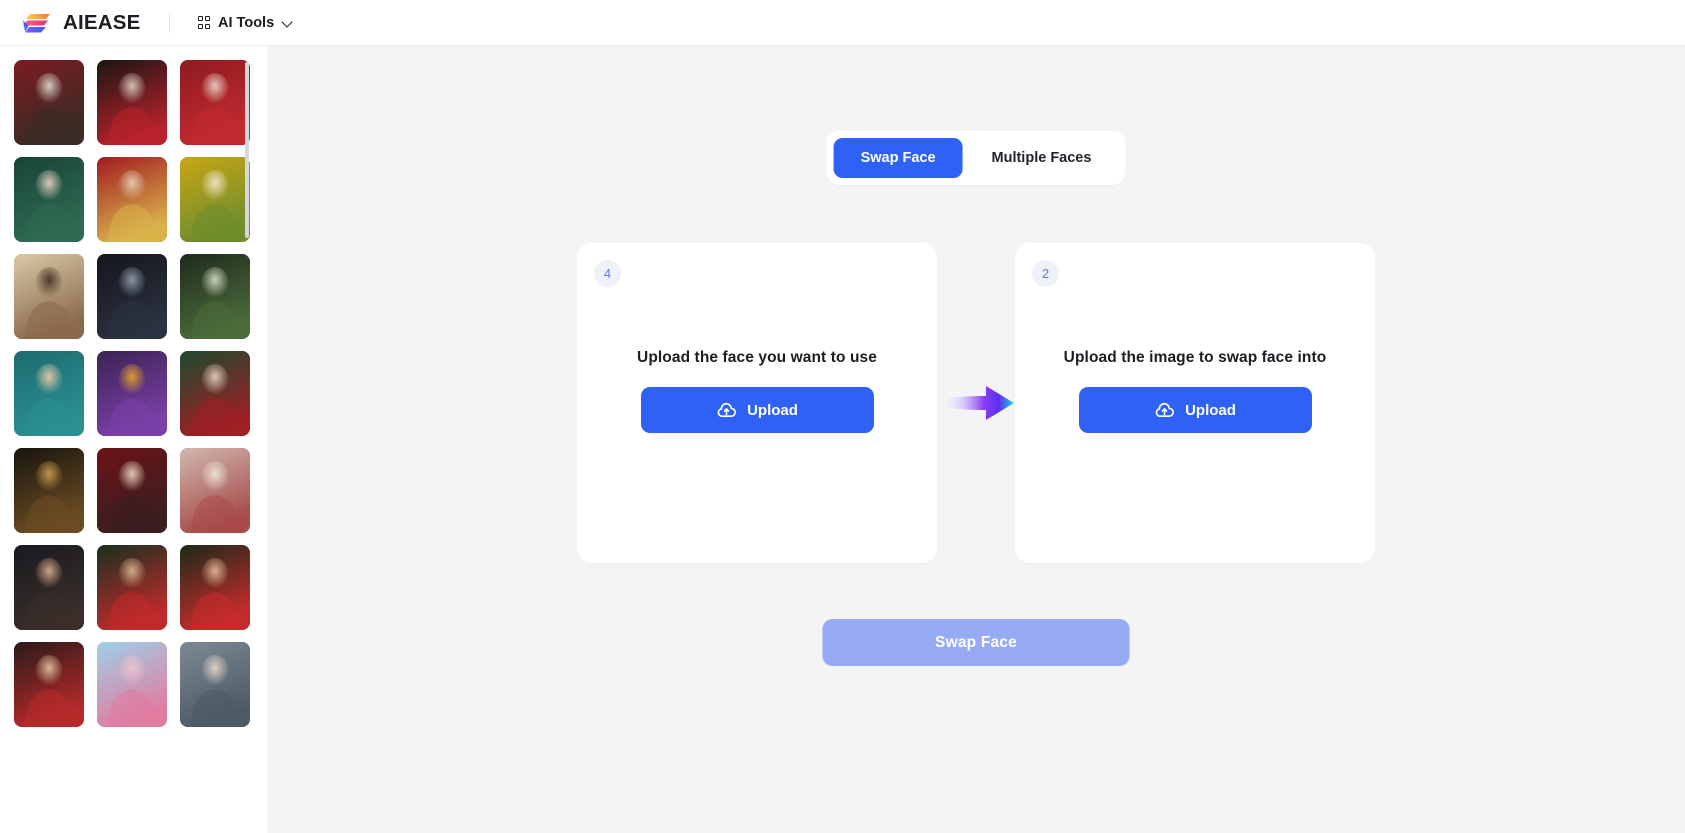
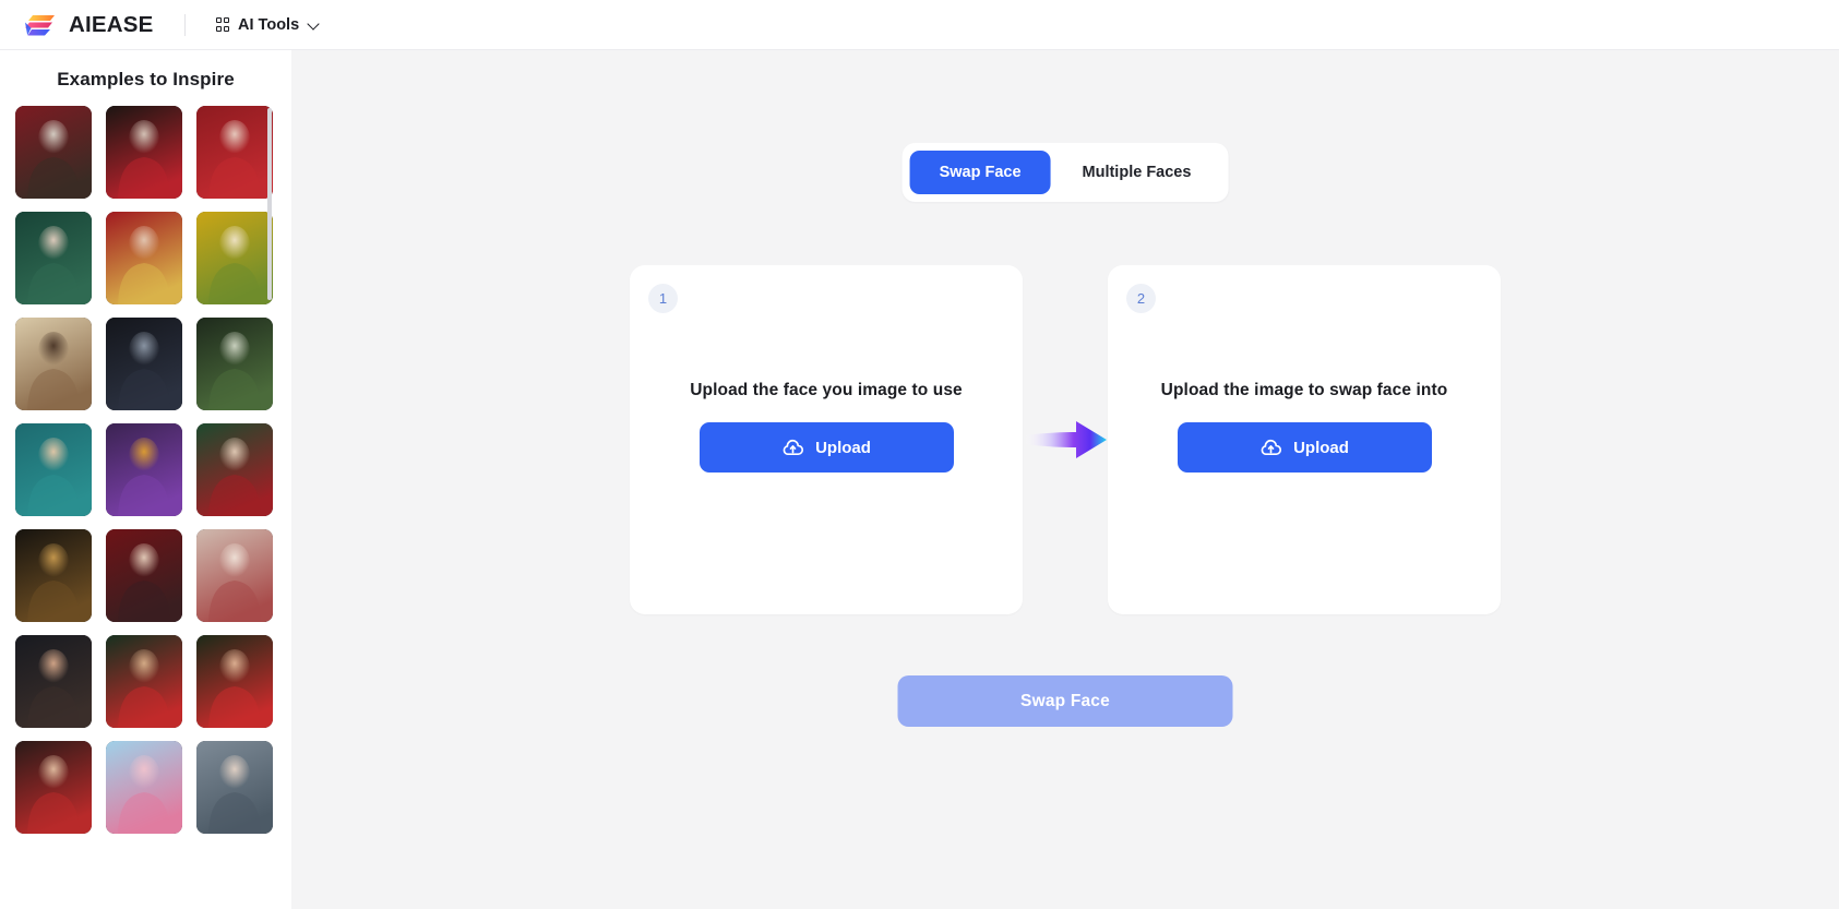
  AIEASE
  AI Tools
+ Examples to Inspire
  Swap Face
  Multiple Faces
- 4
+ 1
- Upload the face you want to use
+ Upload the face you image to use
  Upload
  2
  Upload the image to swap face into
  Upload
  Swap Face
